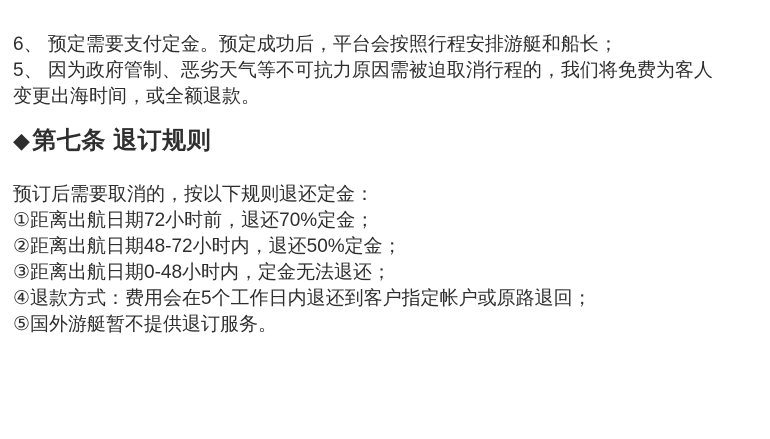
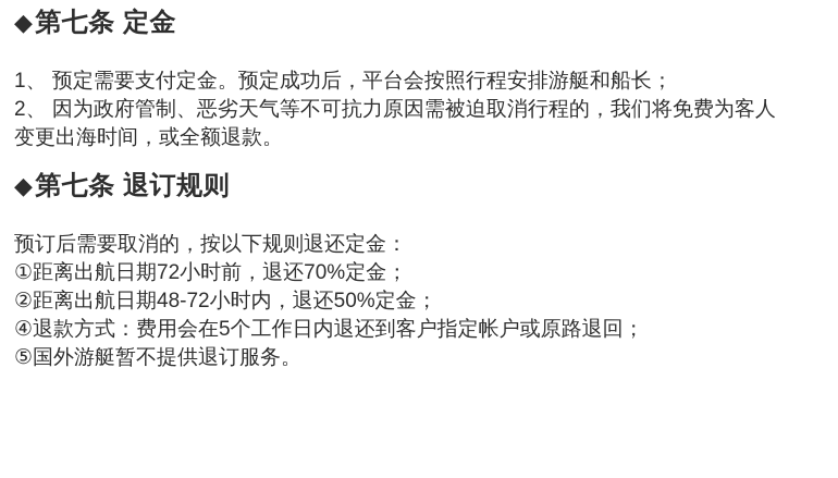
+ ◆第七条 定金
- 6、 预定需要支付定金。预定成功后，平台会按照行程安排游艇和船长；
+ 1、 预定需要支付定金。预定成功后，平台会按照行程安排游艇和船长；
- 5、 因为政府管制、恶劣天气等不可抗力原因需被迫取消行程的，我们将免费为客人
+ 2、 因为政府管制、恶劣天气等不可抗力原因需被迫取消行程的，我们将免费为客人
  变更出海时间，或全额退款。
  ◆第七条 退订规则
  预订后需要取消的，按以下规则退还定金：
  ①距离出航日期72小时前，退还70%定金；
  ②距离出航日期48-72小时内，退还50%定金；
- ③距离出航日期0-48小时内，定金无法退还；
  ④退款方式：费用会在5个工作日内退还到客户指定帐户或原路退回；
  ⑤国外游艇暂不提供退订服务。
